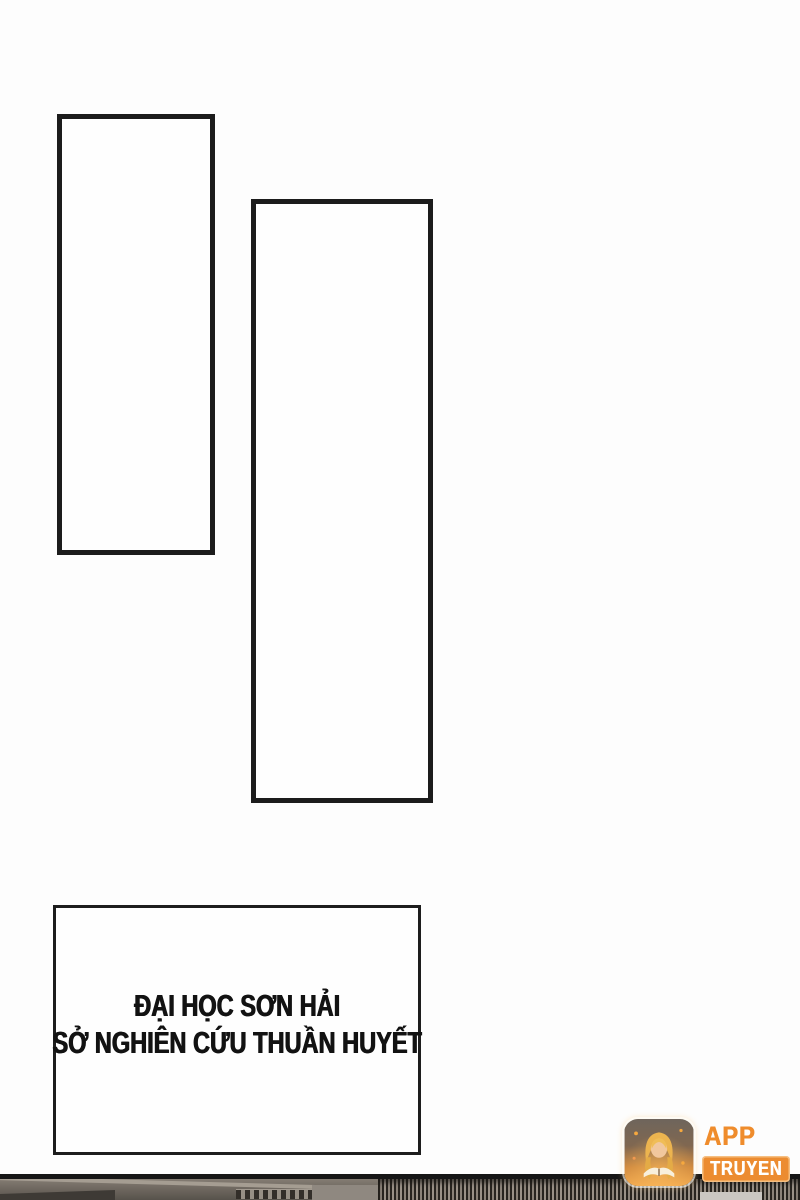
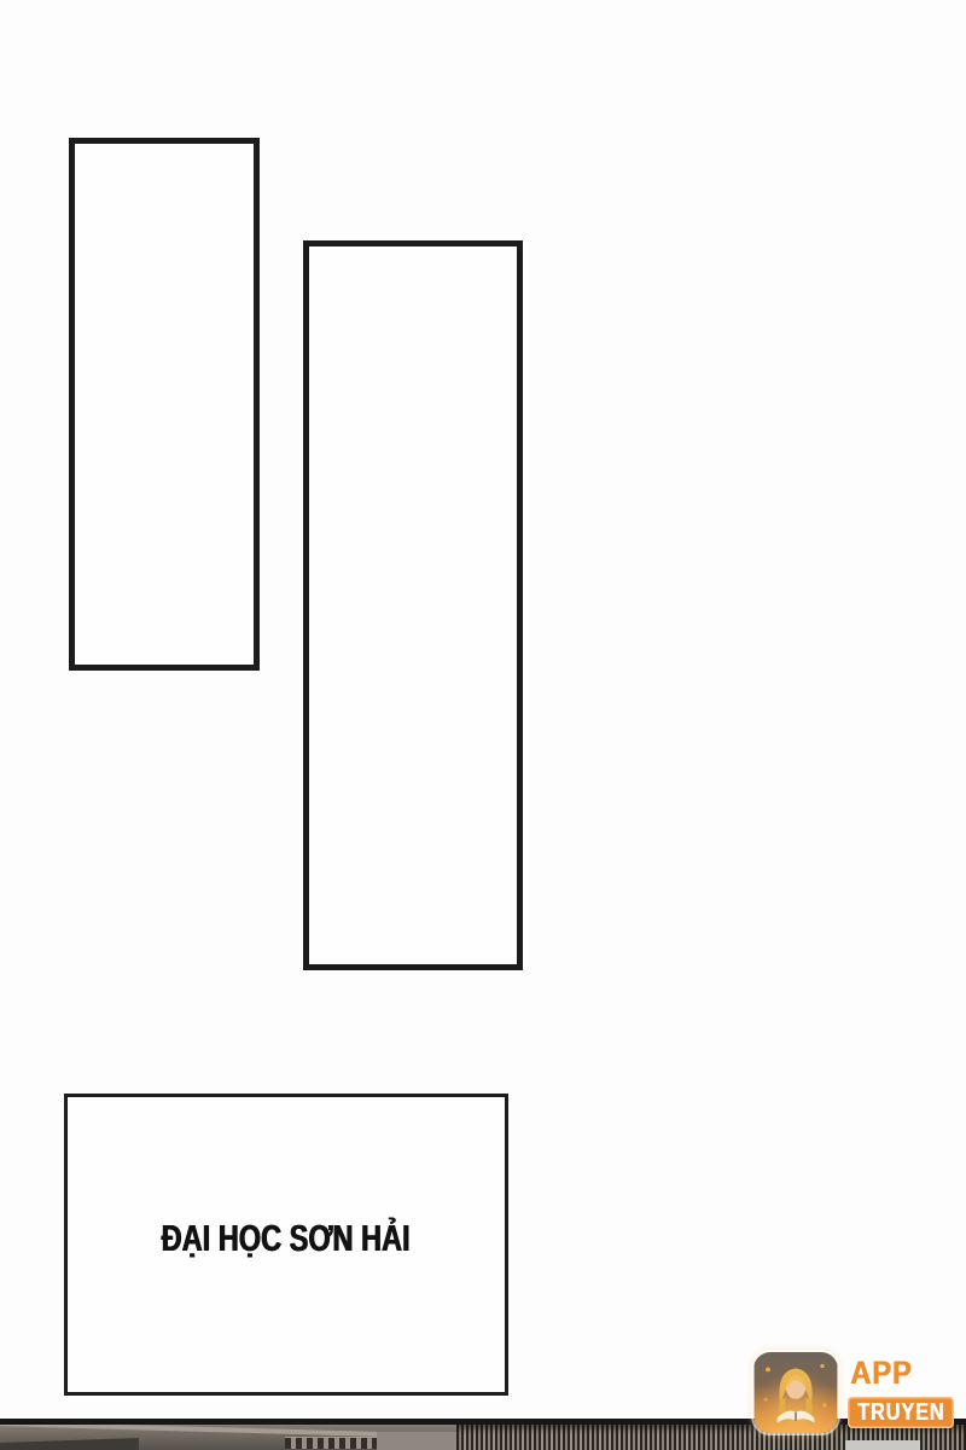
  ĐẠI HỌC SƠN HẢI
- SỞ NGHIÊN CỨU THUẦN HUYẾT
  APP
  TRUYEN
